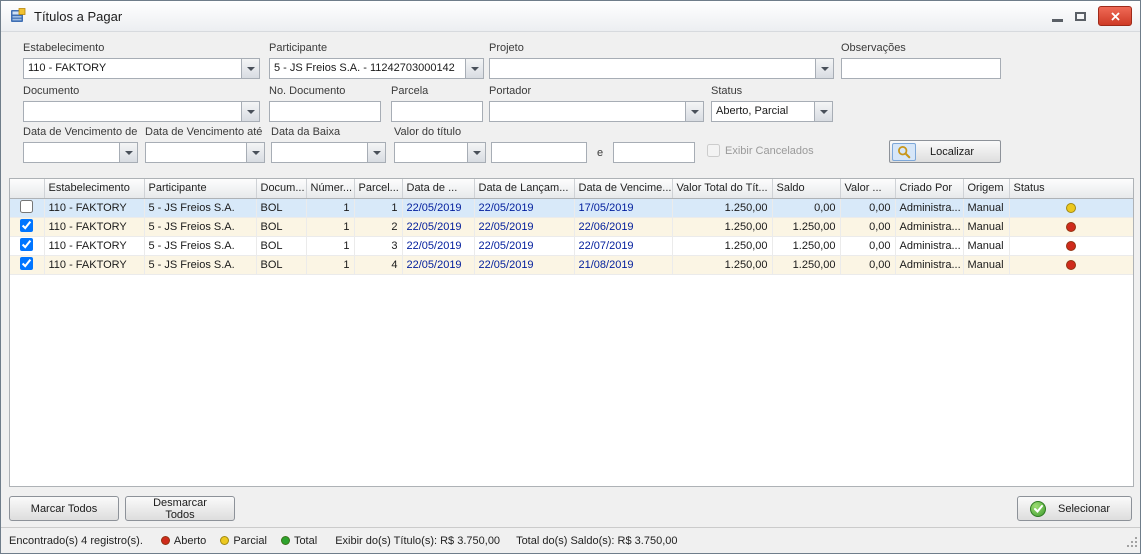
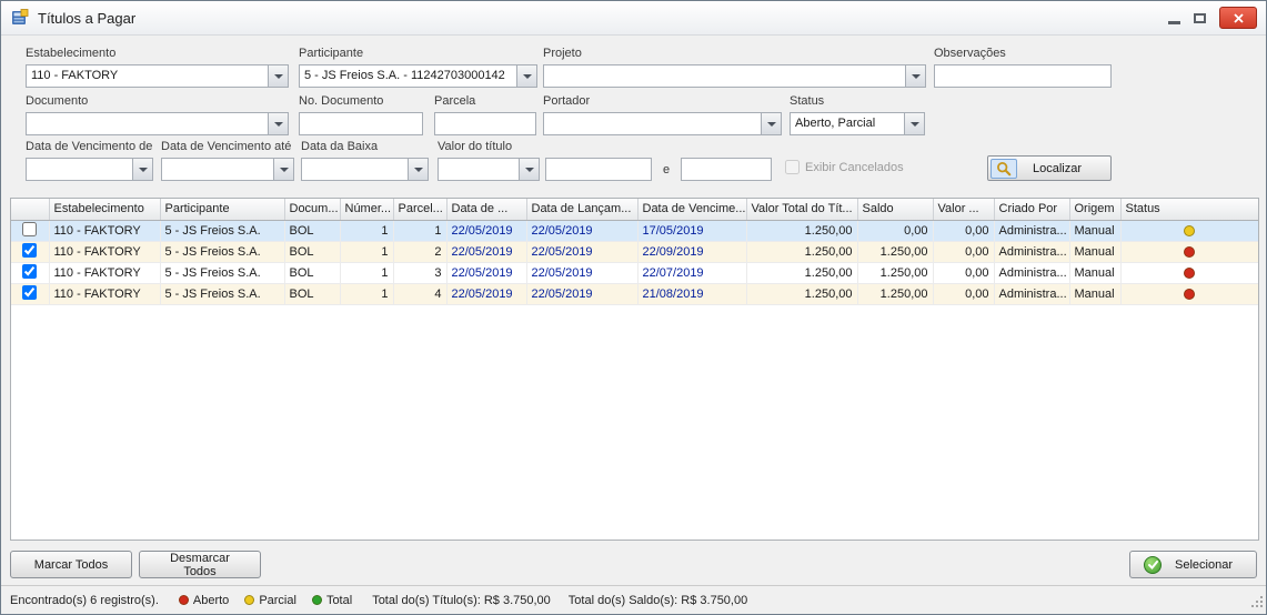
  Títulos a Pagar
  Estabelecimento
  110 - FAKTORY
  Participante
  5 - JS Freios S.A. - 11242703000142
  Projeto
  Observações
  Documento
  No. Documento
  Parcela
  Portador
  Status
  Aberto, Parcial
  Data de Vencimento de
  Data de Vencimento até
  Data da Baixa
  Valor do título
  e
  Exibir Cancelados
  Localizar
  	Estabelecimento	Participante	Docum...	Númer...	Parcel...	Data de ...	Data de Lançam...	Data de Vencime...	Valor Total do Tít...	Saldo	Valor ...	Criado Por	Origem	Status
  	110 - FAKTORY	5 - JS Freios S.A.	BOL	1	1	22/05/2019	22/05/2019	17/05/2019	1.250,00	0,00	0,00	Administra...	Manual
- 	110 - FAKTORY	5 - JS Freios S.A.	BOL	1	2	22/05/2019	22/05/2019	22/06/2019	1.250,00	1.250,00	0,00	Administra...	Manual
+ 	110 - FAKTORY	5 - JS Freios S.A.	BOL	1	2	22/05/2019	22/05/2019	22/09/2019	1.250,00	1.250,00	0,00	Administra...	Manual
  	110 - FAKTORY	5 - JS Freios S.A.	BOL	1	3	22/05/2019	22/05/2019	22/07/2019	1.250,00	1.250,00	0,00	Administra...	Manual
  	110 - FAKTORY	5 - JS Freios S.A.	BOL	1	4	22/05/2019	22/05/2019	21/08/2019	1.250,00	1.250,00	0,00	Administra...	Manual
  Marcar Todos
  Desmarcar Todos
  Selecionar
- Encontrado(s) 4 registro(s).
+ Encontrado(s) 6 registro(s).
  Aberto
  Parcial
  Total
- Exibir do(s) Título(s): R$ 3.750,00
+ Total do(s) Título(s): R$ 3.750,00
  Total do(s) Saldo(s): R$ 3.750,00
